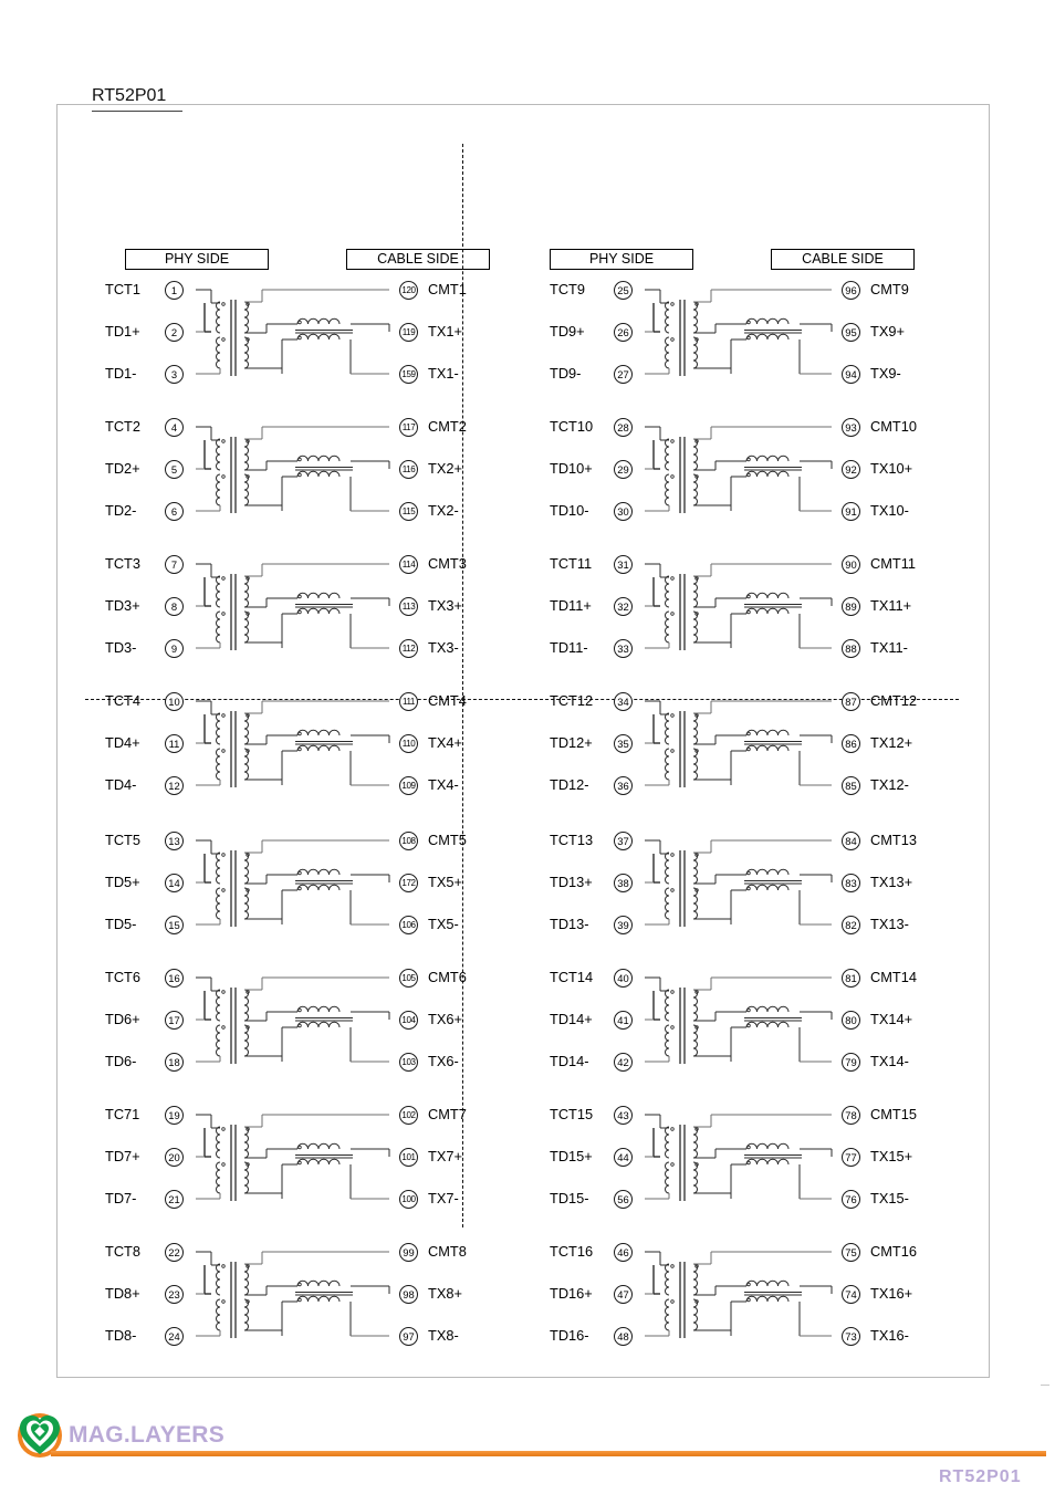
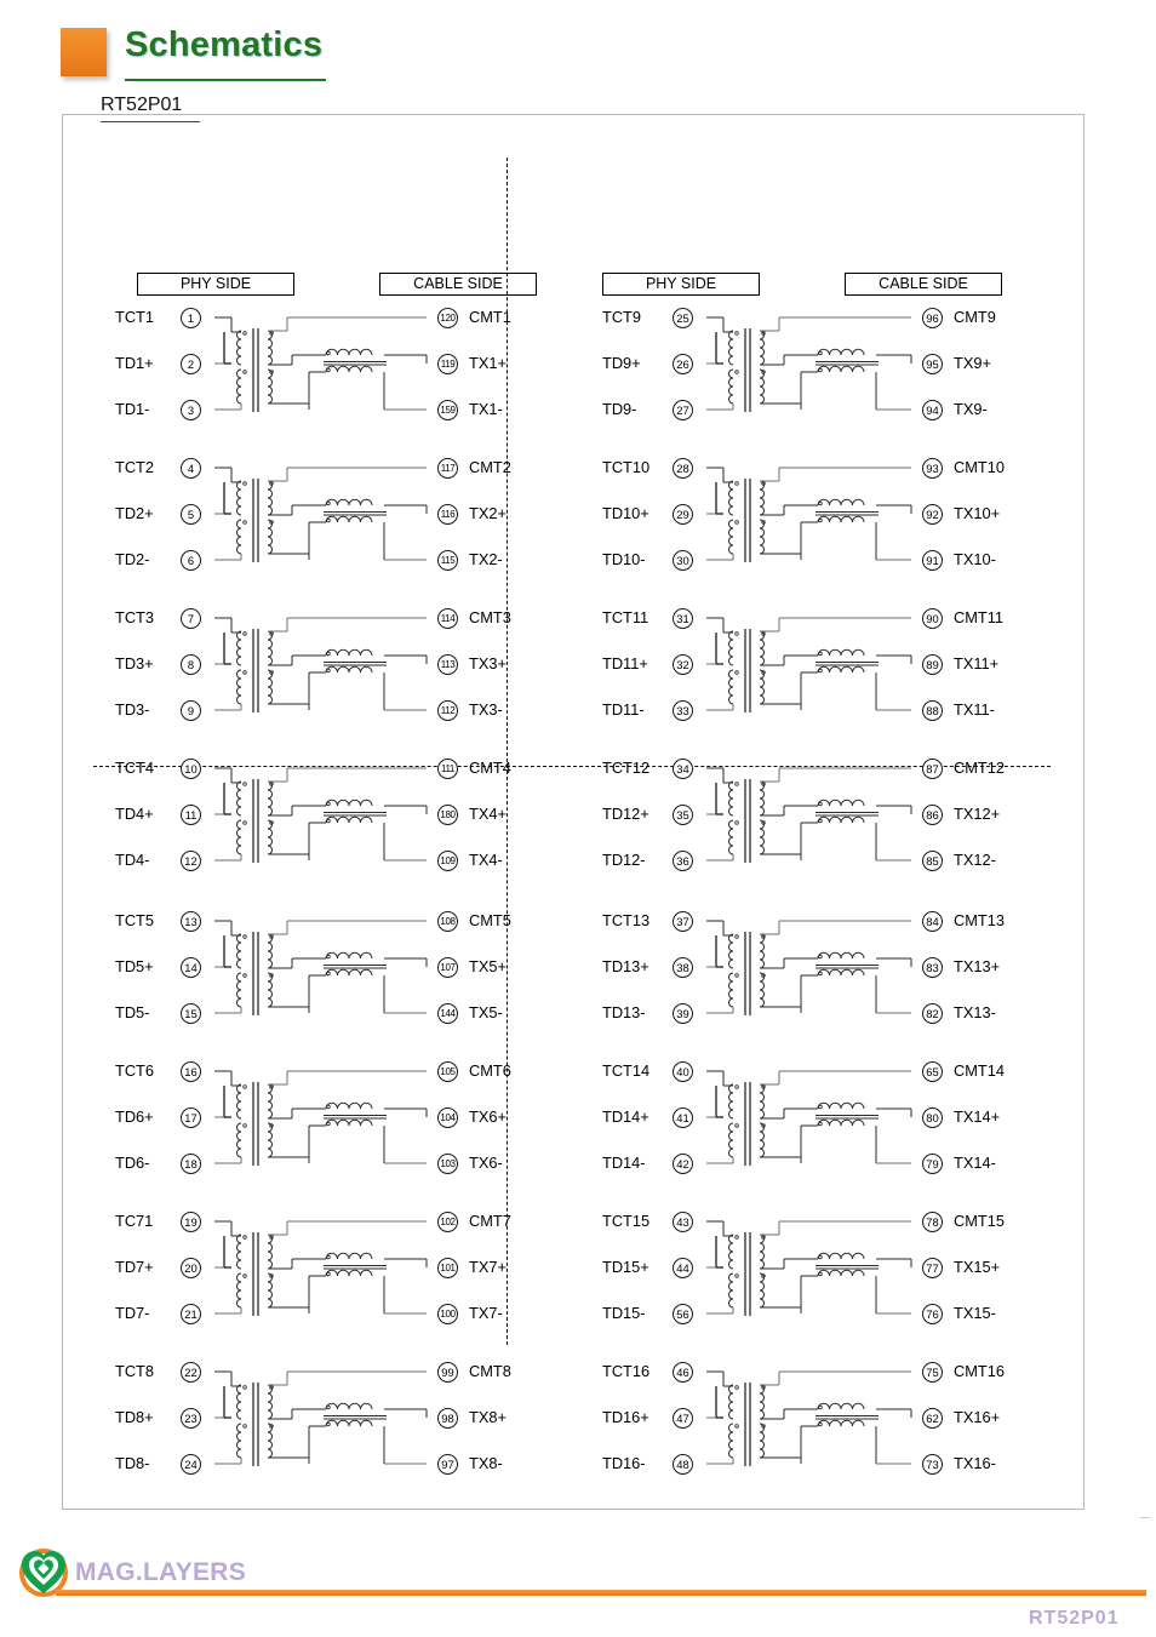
+ Schematics
  RT52P01
  PHY SIDE
  CABLE SIDE
  PHY SIDE
  CABLE SIDE
  TCT1
  1
  TD1+
  2
  TD1-
  3
  120
  CMT1
  119
  TX1+
  159
  TX1-
  TCT2
  4
  TD2+
  5
  TD2-
  6
  117
  CMT2
  116
  TX2+
  115
  TX2-
  TCT3
  7
  TD3+
  8
  TD3-
  9
  114
  CMT3
  113
  TX3+
  112
  TX3-
  TCT4
  10
  TD4+
  11
  TD4-
  12
  111
  CMT4
- 110
+ 180
  TX4+
  109
  TX4-
  TCT9
  25
  TD9+
  26
  TD9-
  27
  96
  CMT9
  95
  TX9+
  94
  TX9-
  TCT10
  28
  TD10+
  29
  TD10-
  30
  93
  CMT10
  92
  TX10+
  91
  TX10-
  TCT11
  31
  TD11+
  32
  TD11-
  33
  90
  CMT11
  89
  TX11+
  88
  TX11-
  TCT12
  34
  TD12+
  35
  TD12-
  36
  87
  CMT12
  86
  TX12+
  85
  TX12-
  TCT5
  13
  TD5+
  14
  TD5-
  15
  108
  CMT5
- 172
+ 107
  TX5+
- 106
+ 144
  TX5-
  TCT6
  16
  TD6+
  17
  TD6-
  18
  105
  CMT6
  104
  TX6+
  103
  TX6-
  TC71
  19
  TD7+
  20
  TD7-
  21
  102
  CMT7
  101
  TX7+
  100
  TX7-
  TCT8
  22
  TD8+
  23
  TD8-
  24
  99
  CMT8
  98
  TX8+
  97
  TX8-
  TCT13
  37
  TD13+
  38
  TD13-
  39
  84
  CMT13
  83
  TX13+
  82
  TX13-
  TCT14
  40
  TD14+
  41
  TD14-
  42
- 81
+ 65
  CMT14
  80
  TX14+
  79
  TX14-
  TCT15
  43
  TD15+
  44
  TD15-
  56
  78
  CMT15
  77
  TX15+
  76
  TX15-
  TCT16
  46
  TD16+
  47
  TD16-
  48
  75
  CMT16
- 74
+ 62
  TX16+
  73
  TX16-
  MAG.LAYERS
  RT52P01
